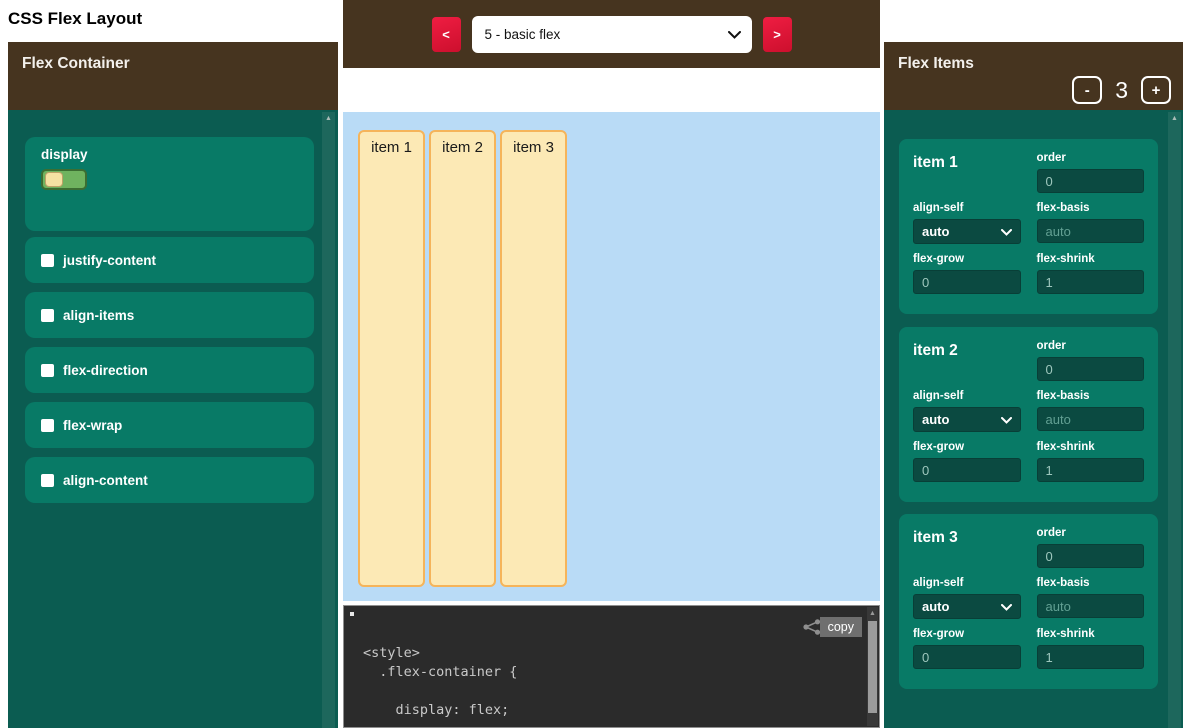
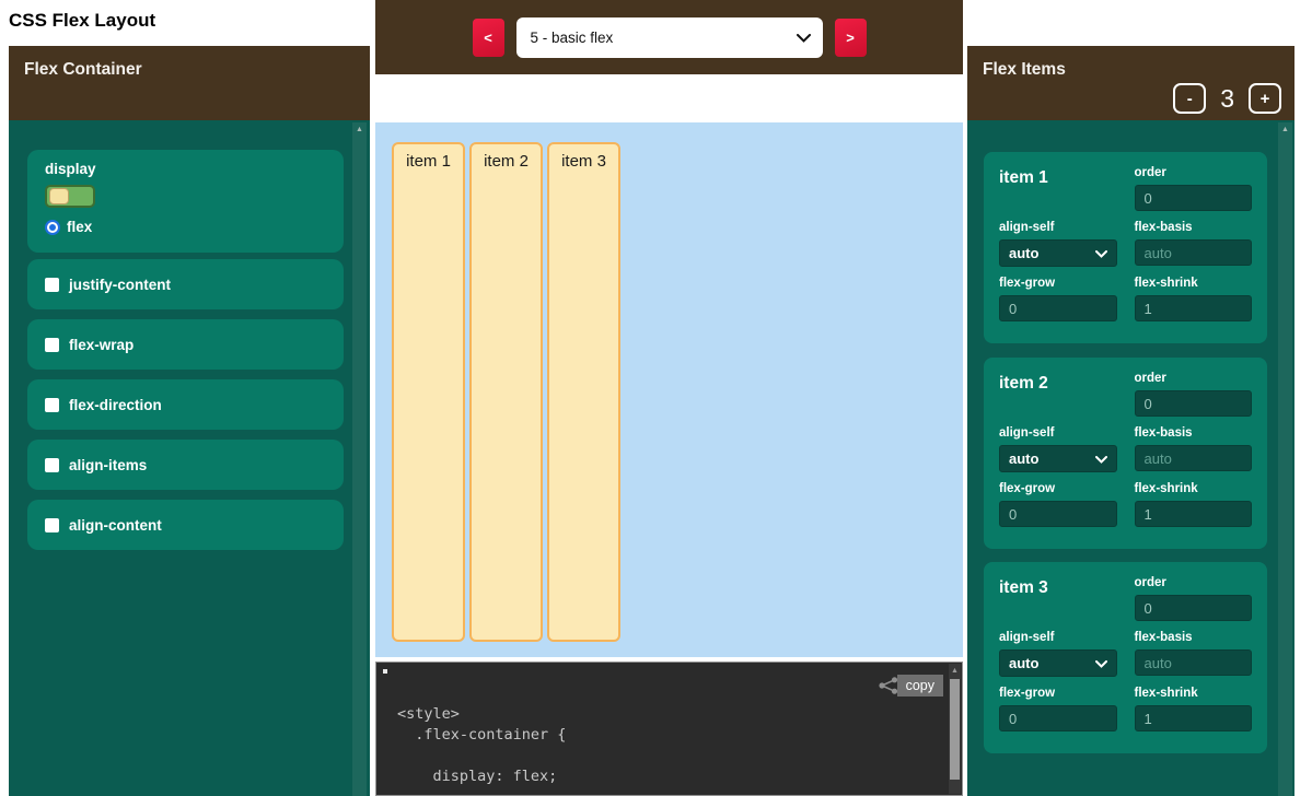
  CSS Flex Layout
  Flex Container
  display
+ flex
  justify-content
- align-items
+ flex-wrap
  flex-direction
- flex-wrap
+ align-items
  align-content
  <
  5 - basic flex
  >
  item 1
  item 2
  item 3
  <style>
  .flex-container {
  display: flex;
  copy
  Flex Items
  -
  3
  +
  item 1
  order
  0
  align-self
  auto
  flex-basis
  auto
  flex-grow
  0
  flex-shrink
  1
  item 2
  order
  0
  align-self
  auto
  flex-basis
  auto
  flex-grow
  0
  flex-shrink
  1
  item 3
  order
  0
  align-self
  auto
  flex-basis
  auto
  flex-grow
  0
  flex-shrink
  1
